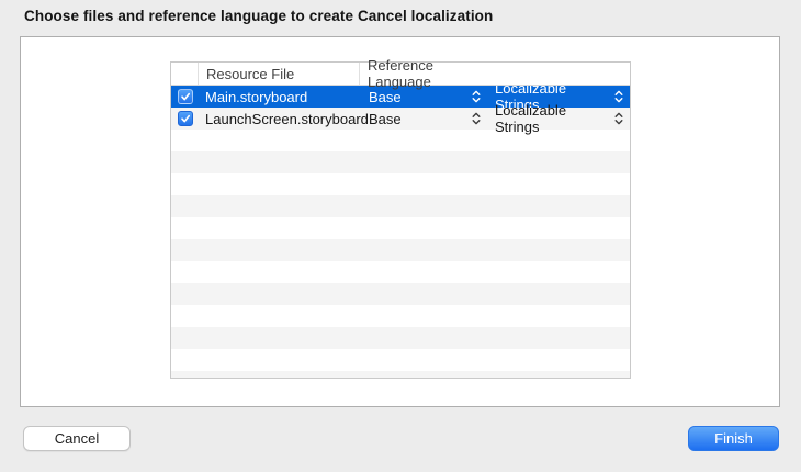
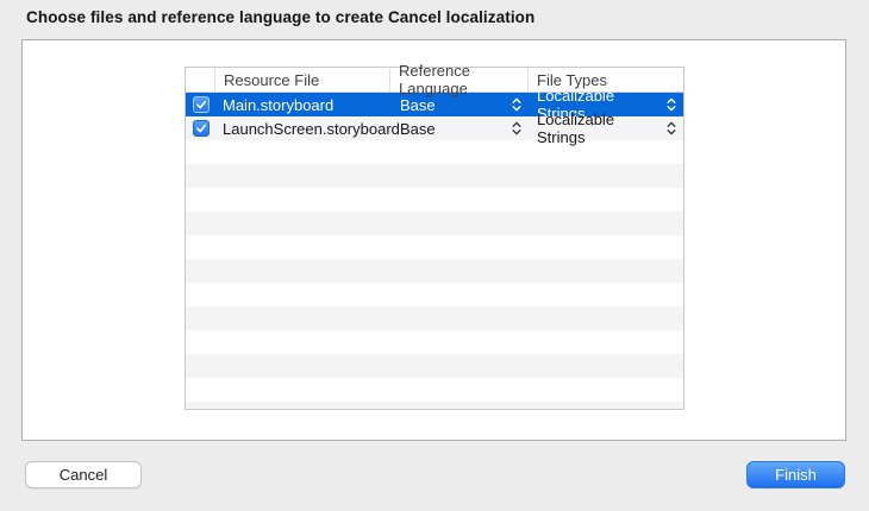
  Choose files and reference language to create Cancel localization
  Resource File
  Reference Language
+ File Types
  Main.storyboard
  Base
  Localizable Strings
  LaunchScreen.storyboar
  Base
  Localizable Strings
  Cancel
  Finish
